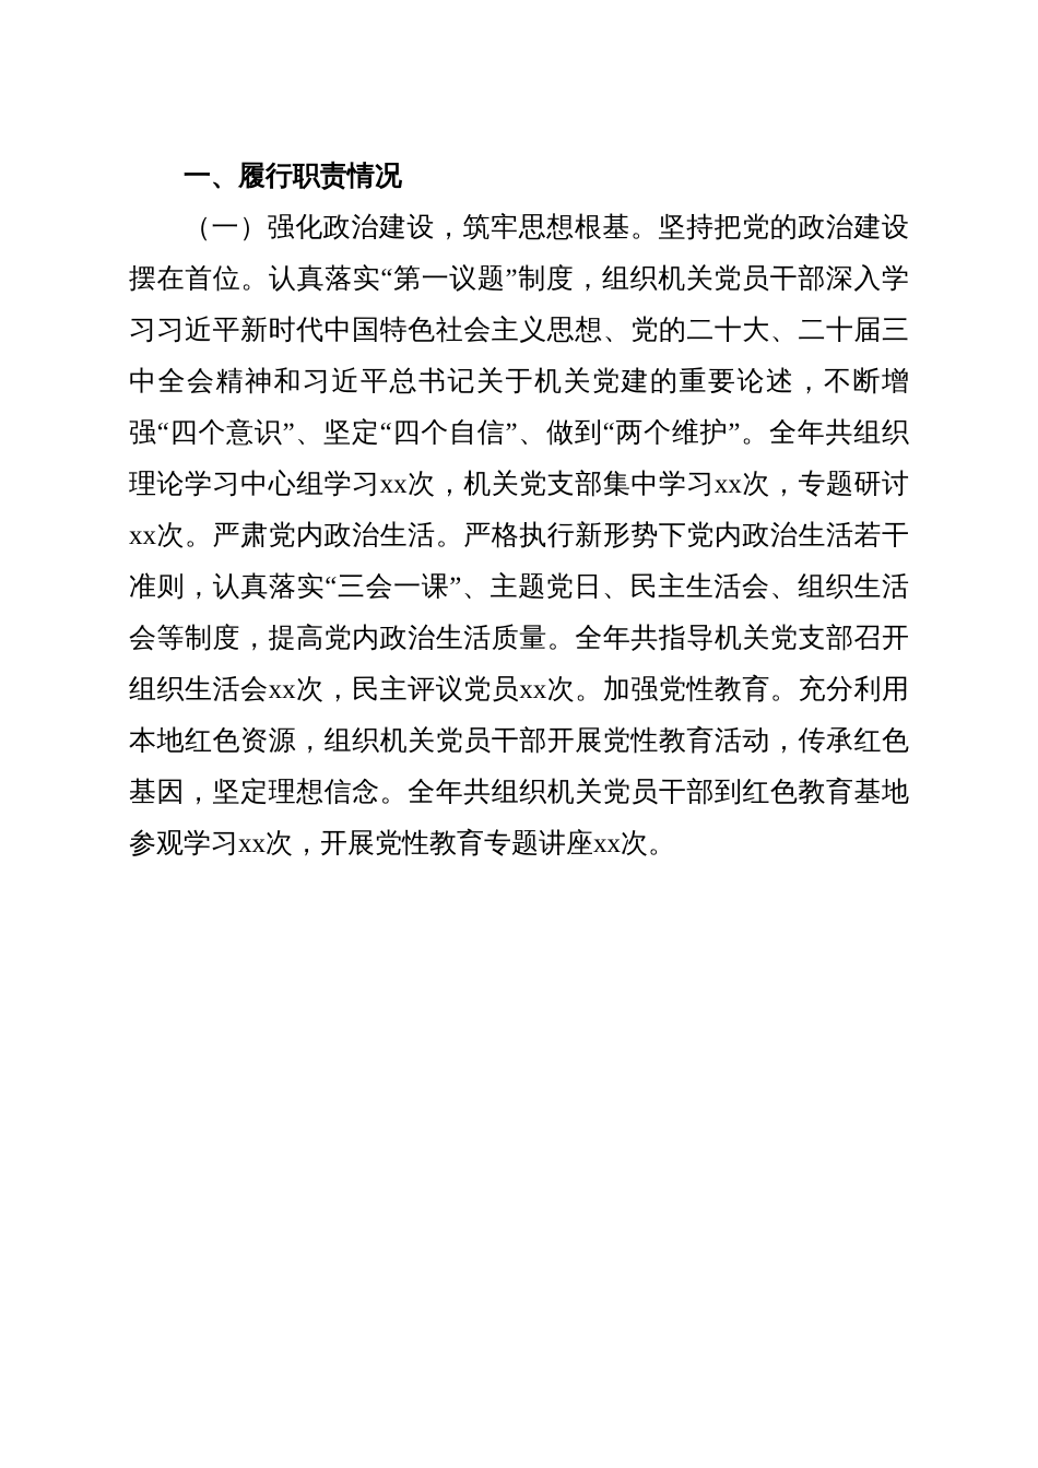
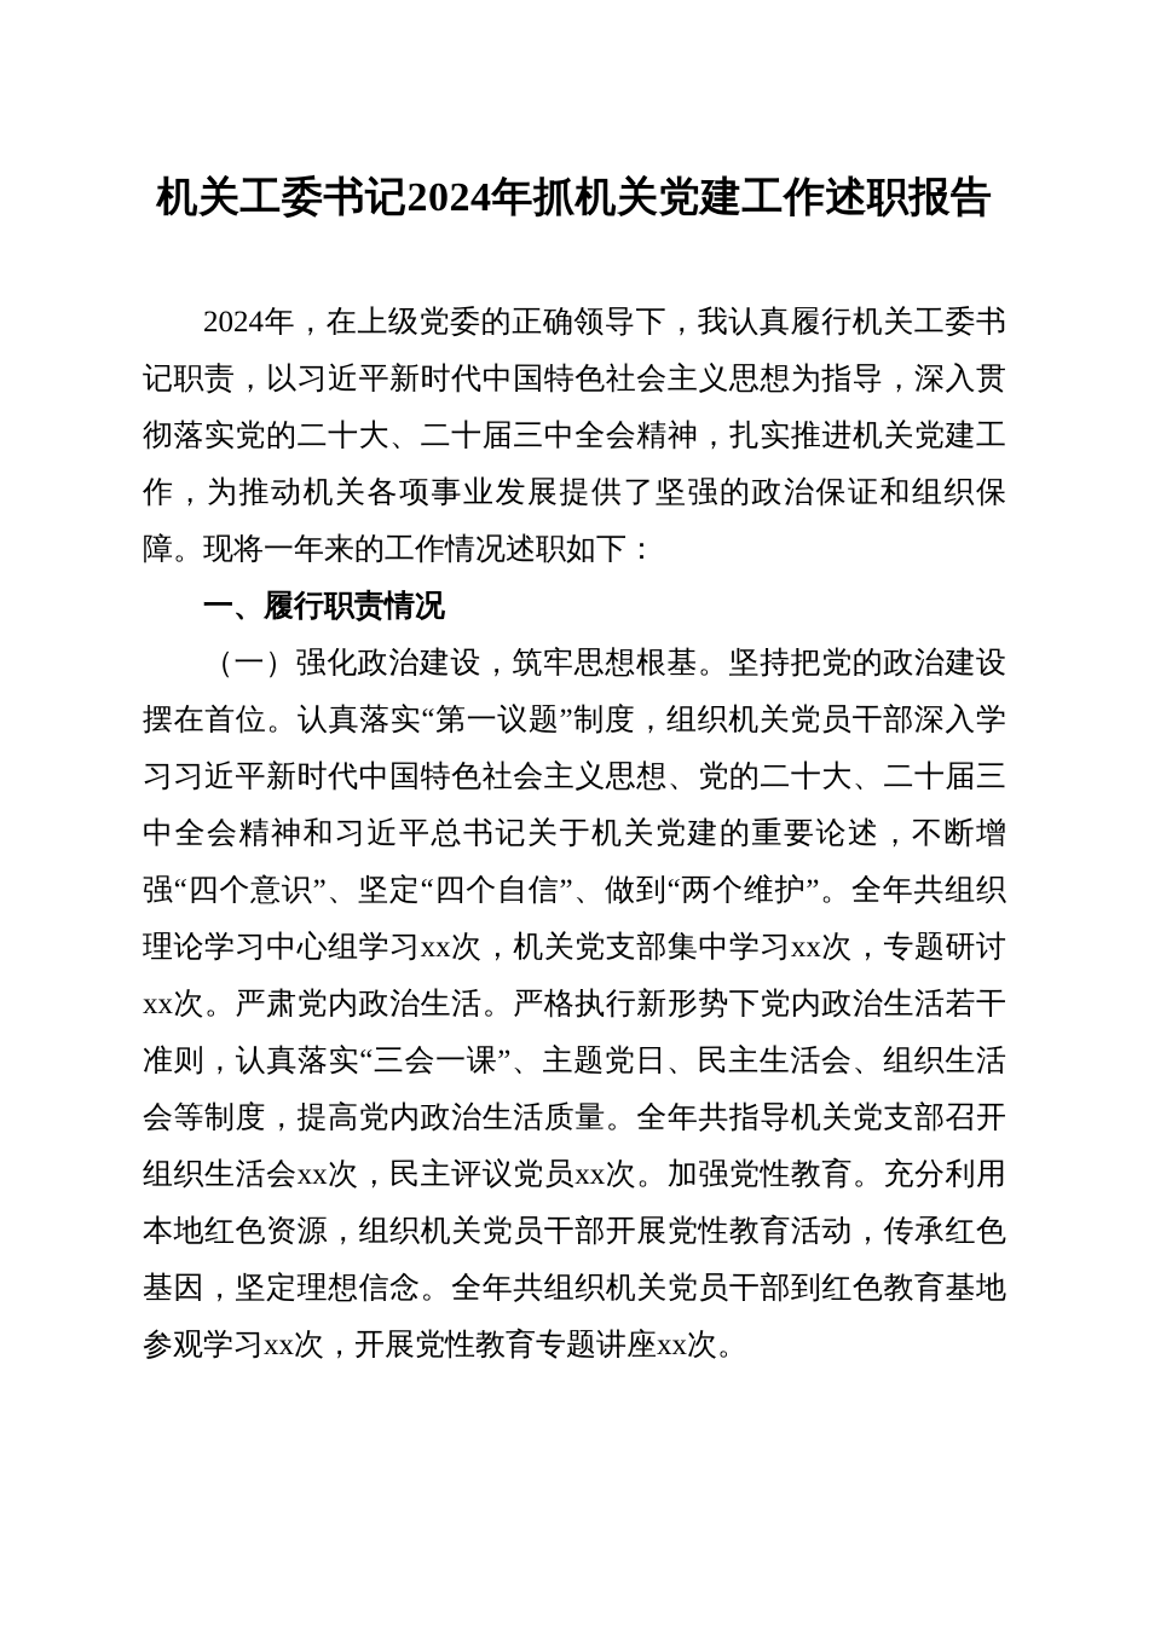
+ 机关工委书记2024年抓机关党建工作述职报告
+ 2024年，在上级党委的正确领导下，我认真履行机关工委书记职责，以习近平新时代中国特色社会主义思想为指导，深入贯彻落实党的二十大、二十届三中全会精神，扎实推进机关党建工作，为推动机关各项事业发展提供了坚强的政治保证和组织保障。现将一年来的工作情况述职如下：
  一、履行职责情况
  （一）强化政治建设，筑牢思想根基。坚持把党的政治建设摆在首位。认真落实“第一议题”制度，组织机关党员干部深入学习习近平新时代中国特色社会主义思想、党的二十大、二十届三中全会精神和习近平总书记关于机关党建的重要论述，不断增强“四个意识”、坚定“四个自信”、做到“两个维护”。全年共组织理论学习中心组学习xx次，机关党支部集中学习xx次，专题研讨xx次。严肃党内政治生活。严格执行新形势下党内政治生活若干准则，认真落实“三会一课”、主题党日、民主生活会、组织生活会等制度，提高党内政治生活质量。全年共指导机关党支部召开组织生活会xx次，民主评议党员xx次。加强党性教育。充分利用本地红色资源，组织机关党员干部开展党性教育活动，传承红色基因，坚定理想信念。全年共组织机关党员干部到红色教育基地参观学习xx次，开展党性教育专题讲座xx次。
